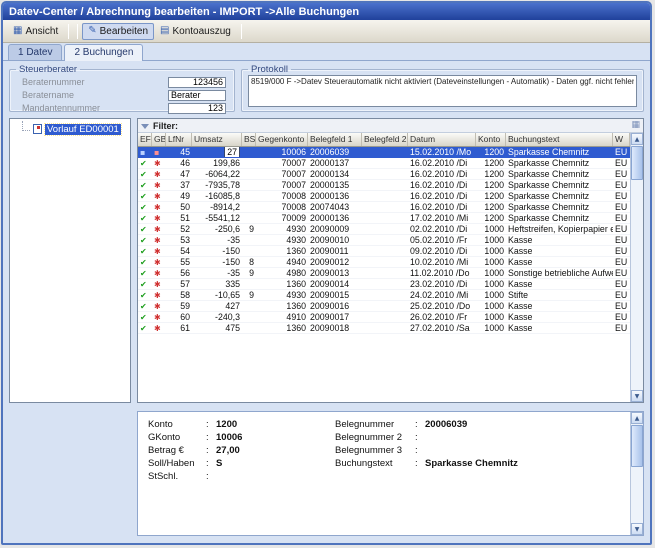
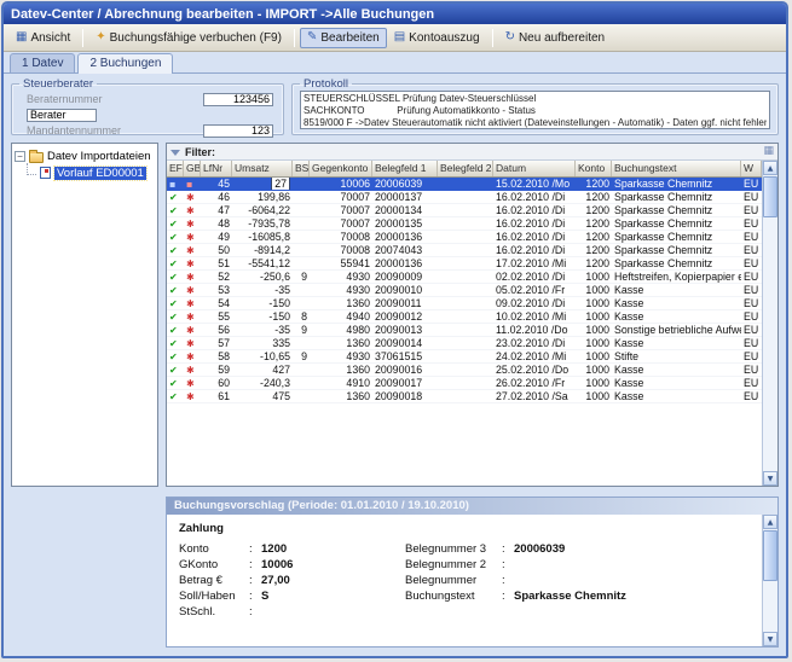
  Datev-Center / Abrechnung bearbeiten - IMPORT ->Alle Buchungen
  ▦
  Ansicht
+ ✦
+ Buchungsfähige verbuchen (F9)
  ✎
  Bearbeiten
  ▤
  Kontoauszug
+ ↻
+ Neu aufbereiten
  1 Datev
  2 Buchungen
  Steuerberater
  Beraternummer
  123456
- Beratername
  Berater
  Mandantennummer
  123
  Protokoll
+ STEUERSCHLÜSSEL Prüfung Datev-Steuerschlüssel
+ SACHKONTO Prüfung Automatikkonto - Status
  8519/000 F ->Datev Steuerautomatik nicht aktiviert (Dateveinstellungen - Automatik) - Daten ggf. nicht fehler
+ −
+ Datev Importdateien
  Vorlauf ED00001
  Filter:
  ▦
  EF
  GB
  LfNr
  Umsatz
  BS
  Gegenkonto
  Belegfeld 1
  Belegfeld 2
  Datum
  Konto
  Buchungstext
  W
  ▪
  ▪
  45
  27
  10006
  20006039
  15.02.2010 /Mo
  1200
  Sparkasse Chemnitz
  EU
  ✔
  ✱
  46
  199,86
  70007
  20000137
  16.02.2010 /Di
  1200
  Sparkasse Chemnitz
  EU
  ✔
  ✱
  47
  -6064,22
  70007
  20000134
  16.02.2010 /Di
  1200
  Sparkasse Chemnitz
  EU
  ✔
  ✱
- 37
+ 48
  -7935,78
  70007
  20000135
  16.02.2010 /Di
  1200
  Sparkasse Chemnitz
  EU
  ✔
  ✱
  49
  -16085,8
  70008
  20000136
  16.02.2010 /Di
  1200
  Sparkasse Chemnitz
  EU
  ✔
  ✱
  50
  -8914,2
  70008
  20074043
  16.02.2010 /Di
  1200
  Sparkasse Chemnitz
  EU
  ✔
  ✱
  51
  -5541,12
- 70009
+ 55941
  20000136
  17.02.2010 /Mi
  1200
  Sparkasse Chemnitz
  EU
  ✔
  ✱
  52
  -250,6
  9
  4930
  20090009
  02.02.2010 /Di
  1000
  Heftstreifen, Kopierpapier e
  EU
  ✔
  ✱
  53
  -35
  4930
  20090010
  05.02.2010 /Fr
  1000
  Kasse
  EU
  ✔
  ✱
  54
  -150
  1360
  20090011
  09.02.2010 /Di
  1000
  Kasse
  EU
  ✔
  ✱
  55
  -150
  8
  4940
  20090012
  10.02.2010 /Mi
  1000
  Kasse
  EU
  ✔
  ✱
  56
  -35
  9
  4980
  20090013
  11.02.2010 /Do
  1000
  Sonstige betriebliche Aufw
  EU
  ✔
  ✱
  57
  335
  1360
  20090014
  23.02.2010 /Di
  1000
  Kasse
  EU
  ✔
  ✱
  58
  -10,65
  9
  4930
- 20090015
+ 37061515
  24.02.2010 /Mi
  1000
  Stifte
  EU
  ✔
  ✱
  59
  427
  1360
  20090016
  25.02.2010 /Do
  1000
  Kasse
  EU
  ✔
  ✱
  60
  -240,3
  4910
  20090017
  26.02.2010 /Fr
  1000
  Kasse
  EU
  ✔
  ✱
  61
  475
  1360
  20090018
  27.02.2010 /Sa
  1000
  Kasse
  EU
+ Buchungsvorschlag (Periode: 01.01.2010 / 19.10.2010)
+ Zahlung
  Konto
  :
  1200
- Belegnummer
+ Belegnummer 3
  :
  20006039
  GKonto
  :
  10006
  Belegnummer 2
  :
  Betrag €
  :
  27,00
- Belegnummer 3
+ Belegnummer
  :
  Soll/Haben
  :
  S
  Buchungstext
  :
  Sparkasse Chemnitz
  StSchl.
  :
